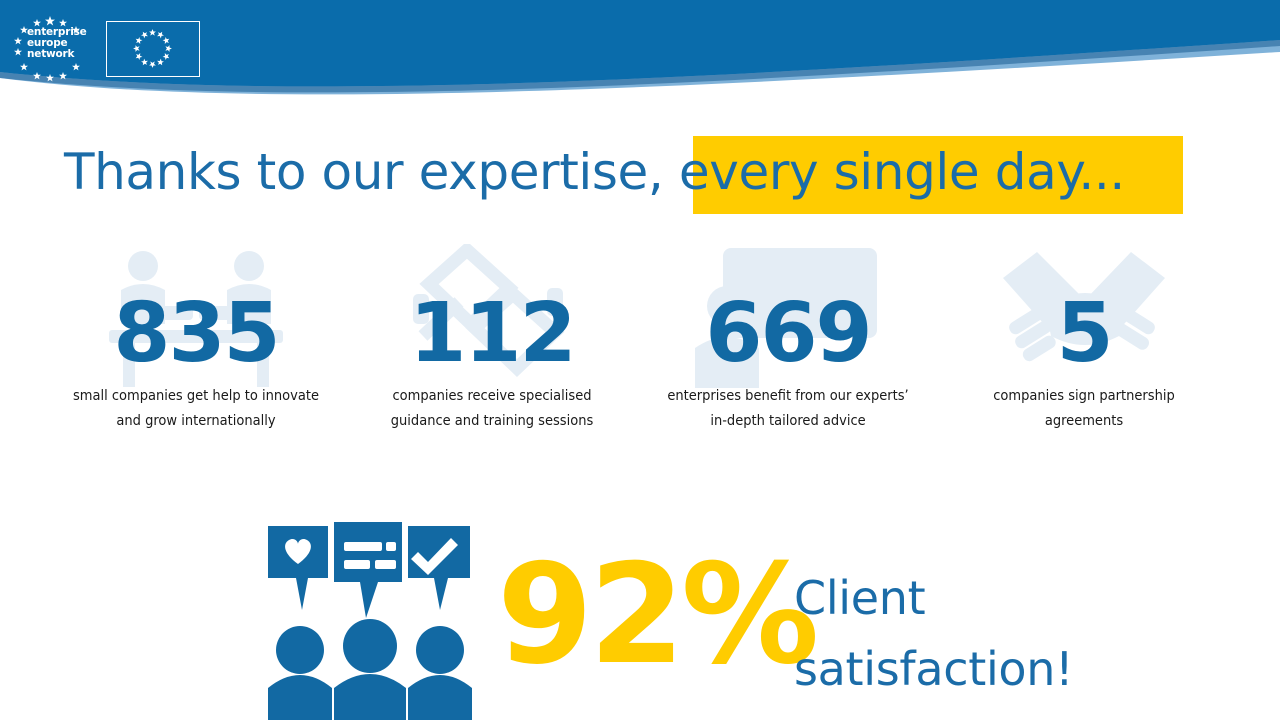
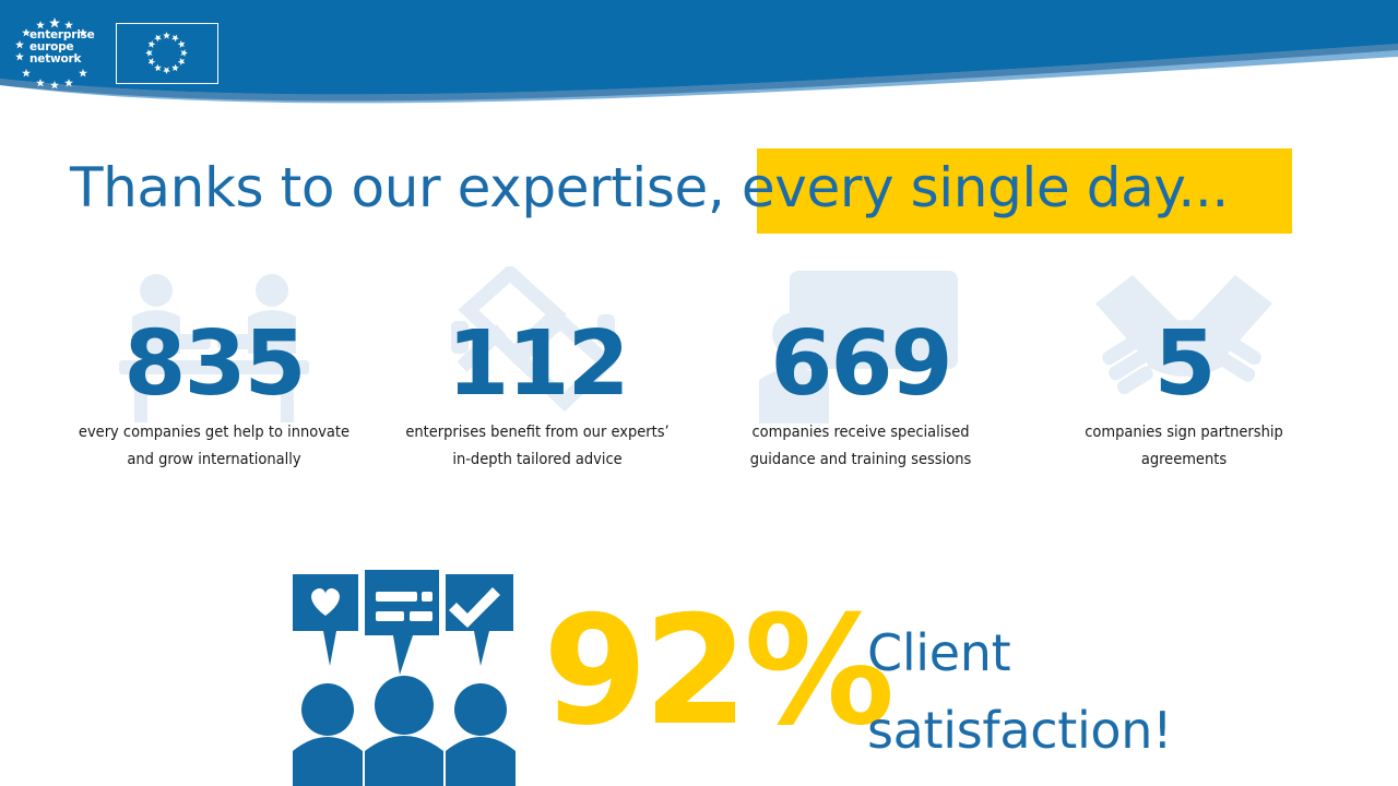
  enterprise
  europe
  network
  Thanks to our expertise, every single day...
  835
- small companies get help to innovate and grow internationally
+ every companies get help to innovate and grow internationally
  112
- companies receive specialised guidance and training sessions
+ enterprises benefit from our experts’ in-depth tailored advice
  669
- enterprises benefit from our experts’ in-depth tailored advice
+ companies receive specialised guidance and training sessions
  5
  companies sign partnership agreements
  92%
  Client
  satisfaction!
